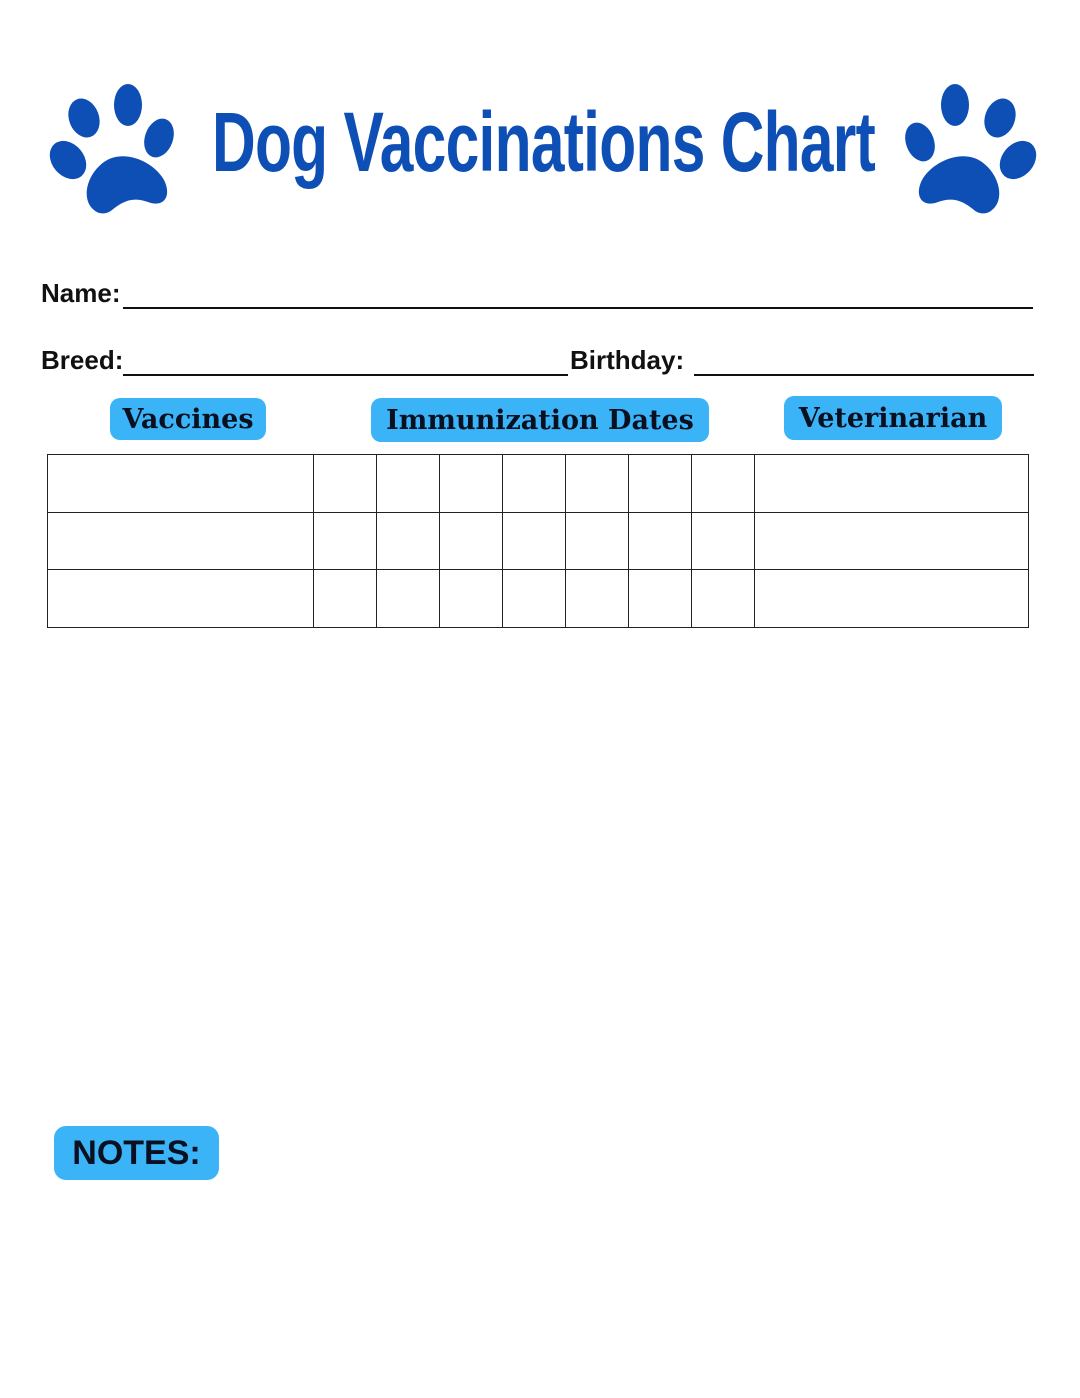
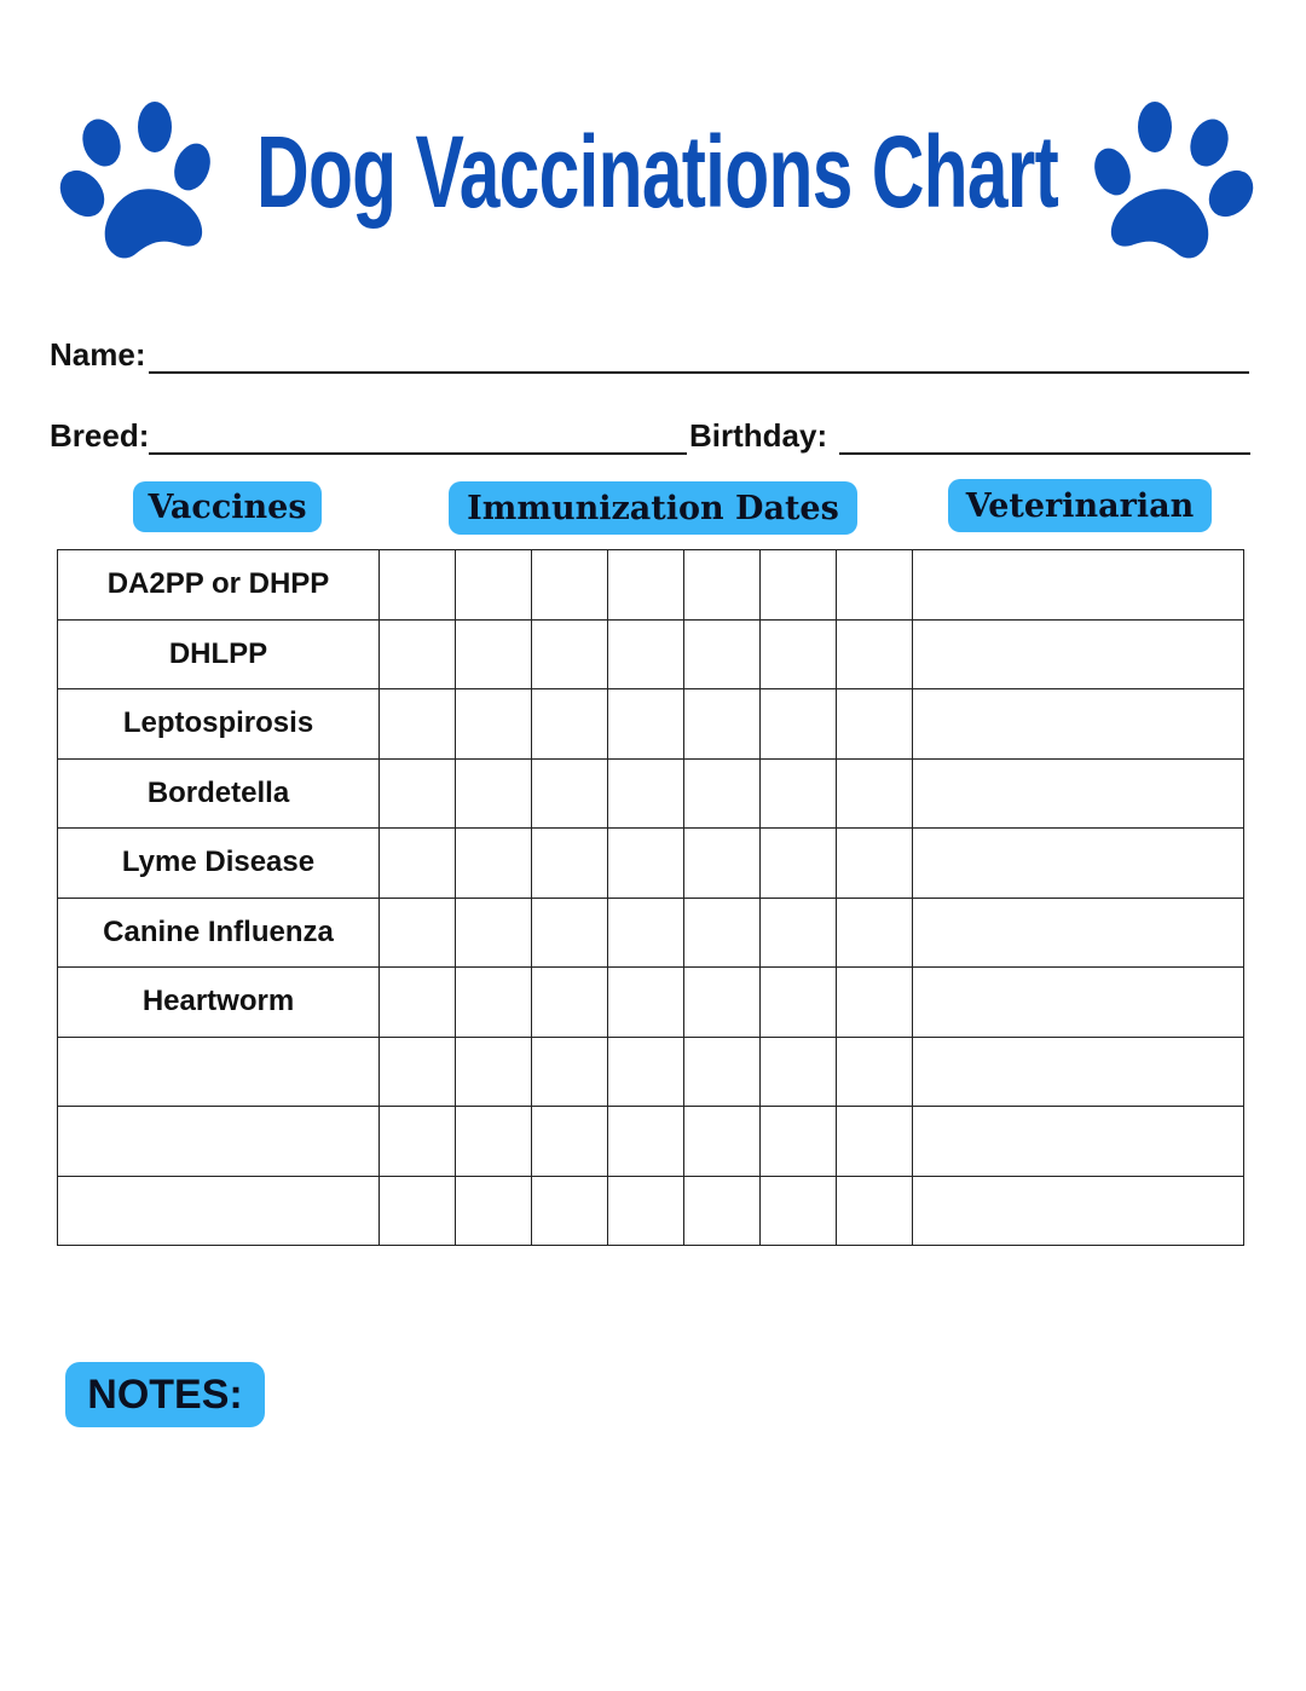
  Dog Vaccinations Chart
  Name:
  Breed:
  Birthday:
  Vaccines
  Immunization Dates
  Veterinarian
+ DA2PP or DHPP
+ DHLPP
+ Leptospirosis
+ Bordetella
+ Lyme Disease
+ Canine Influenza
+ Heartworm
  NOTES:
